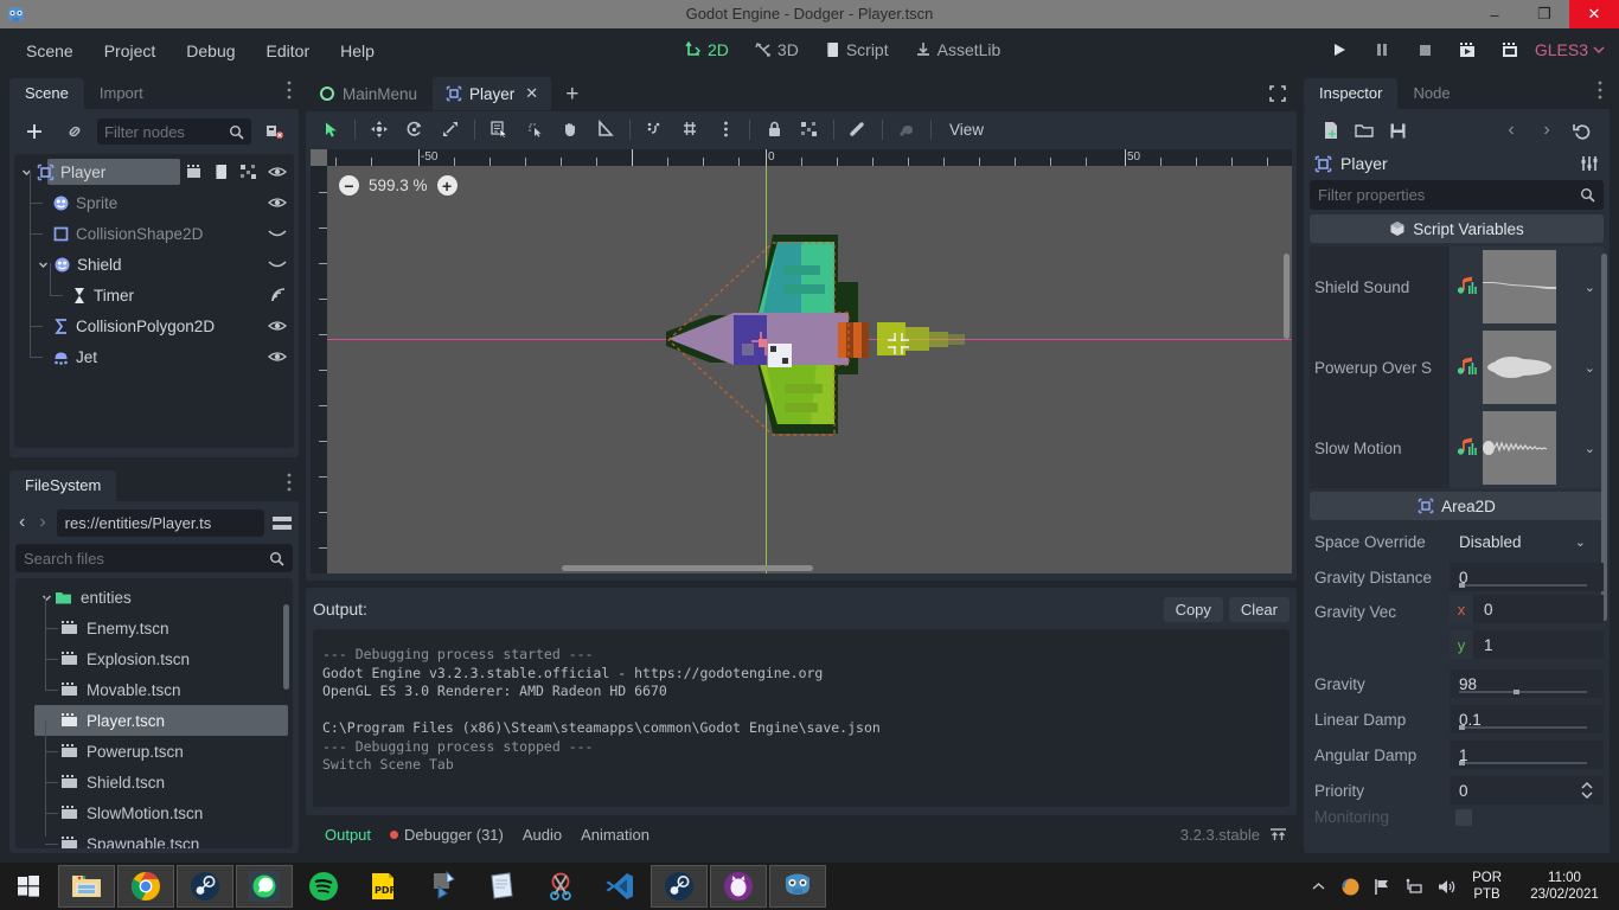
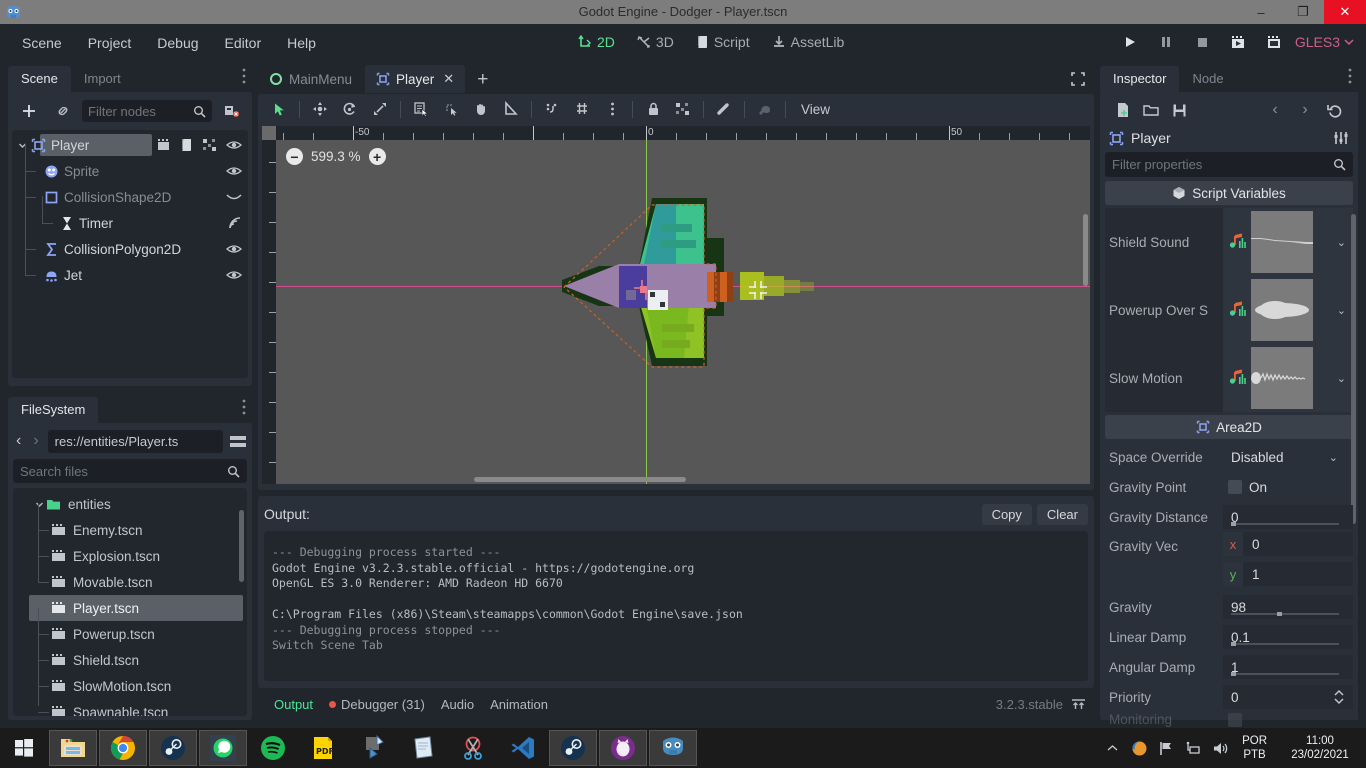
  Godot Engine - Dodger - Player.tscn
  –
  ❐
  ✕
  Scene
  Project
  Debug
  Editor
  Help
  2D
  3D
  Script
  AssetLib
  GLES3
  Scene
  Import
  Filter nodes
  Player
  Sprite
  CollisionShape2D
- Shield
  Timer
  CollisionPolygon2D
  Jet
  FileSystem
  ‹
  ›
  res://entities/Player.ts
  Search files
  entities
  Enemy.tscn
  Explosion.tscn
  Movable.tscn
  Player.tscn
  Powerup.tscn
  Shield.tscn
  SlowMotion.tscn
  Spawnable.tscn
  MainMenu
  Player
  ✕
  +
  View
  -50
  0
  50
  −
  599.3 %
  +
  Output:
  Copy
  Clear
  --- Debugging process started ---
  Godot Engine v3.2.3.stable.official - https://godotengine.org
  OpenGL ES 3.0 Renderer: AMD Radeon HD 6670
  C:\Program Files (x86)\Steam\steamapps\common\Godot Engine\save.json
  --- Debugging process stopped ---
  Switch Scene Tab
  Output
  Debugger (31)
  Audio
  Animation
  3.2.3.stable
  Inspector
  Node
  ‹
  ›
  Player
  Filter properties
  Script Variables
  Shield Sound
  ⌄
  Powerup Over S
  ⌄
  Slow Motion
  ⌄
  Area2D
  Space Override
  Disabled
  ⌄
+ Gravity Point
+ On
  Gravity Distance
  0
  Gravity Vec
  x
  0
  y
  1
  Gravity
  98
  Linear Damp
  0.1
  Angular Damp
  1
  Priority
  0
  Monitoring
  PDF
  POR
  PTB
  11:00
  23/02/2021
